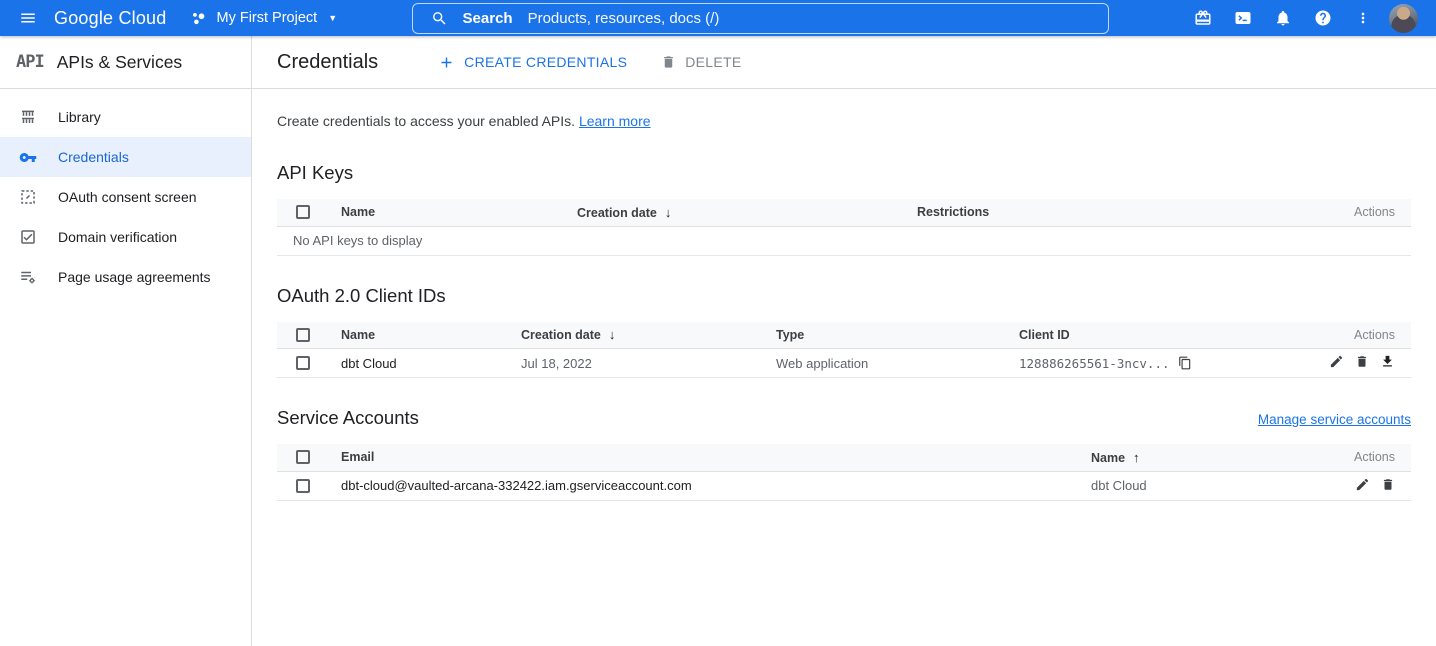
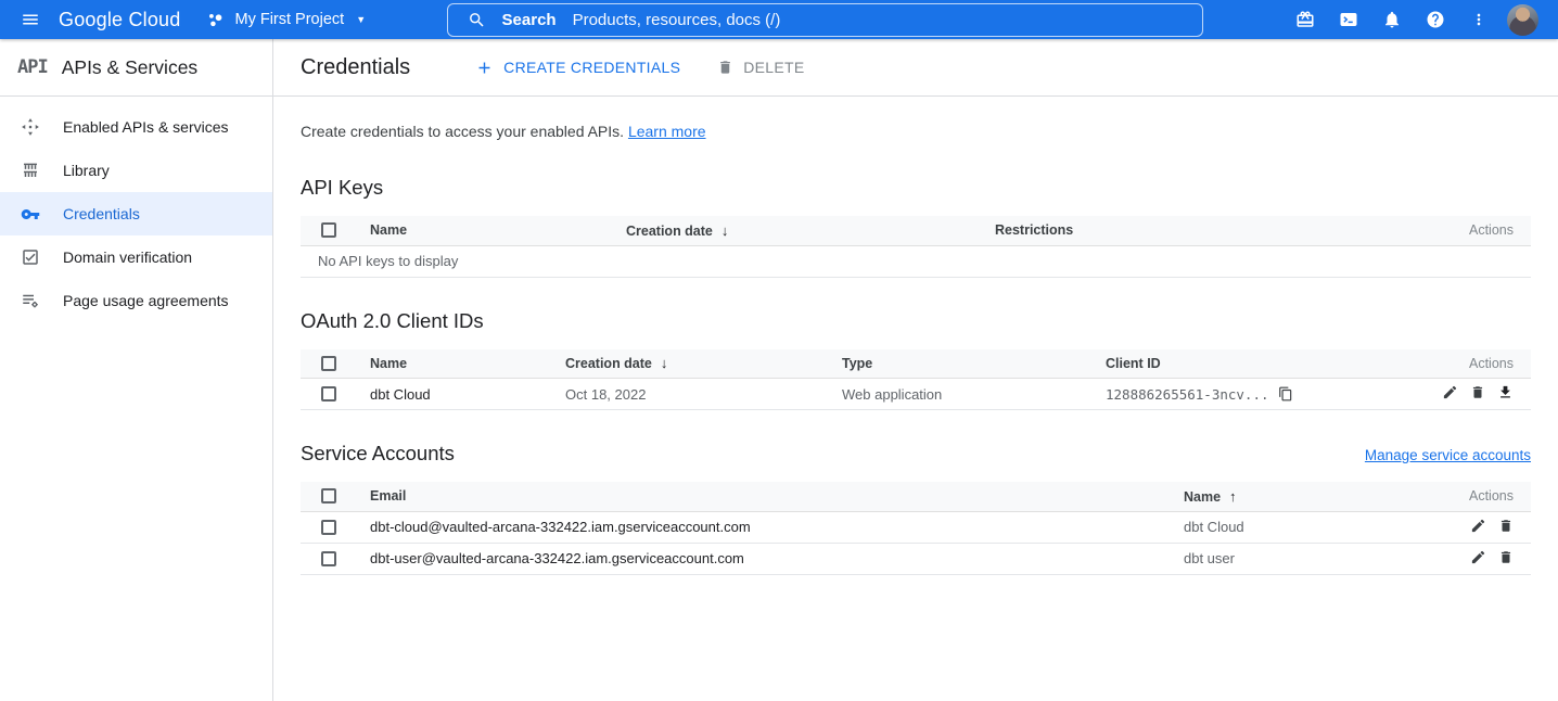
  Google Cloud
  My First Project
  ▼
  Search
  Products, resources, docs (/)
  API
  APIs & Services
+ Enabled APIs & services
  Library
  Credentials
- OAuth consent screen
  Domain verification
  Page usage agreements
  Credentials
  CREATE CREDENTIALS
  DELETE
  Create credentials to access your enabled APIs. Learn more
  API Keys
  	Name	Creation date ↓	Restrictions	Actions
  No API keys to display
  OAuth 2.0 Client IDs
  	Name	Creation date ↓	Type	Client ID	Actions
- 	dbt Cloud	Jul 18, 2022	Web application	128886265561-3ncv...
+ 	dbt Cloud	Oct 18, 2022	Web application	128886265561-3ncv...
  Service Accounts
  Manage service accounts
  	Email	Name ↑	Actions
  	dbt-cloud@vaulted-arcana-332422.iam.gserviceaccount.com	dbt Cloud
+ 	dbt-user@vaulted-arcana-332422.iam.gserviceaccount.com	dbt user
